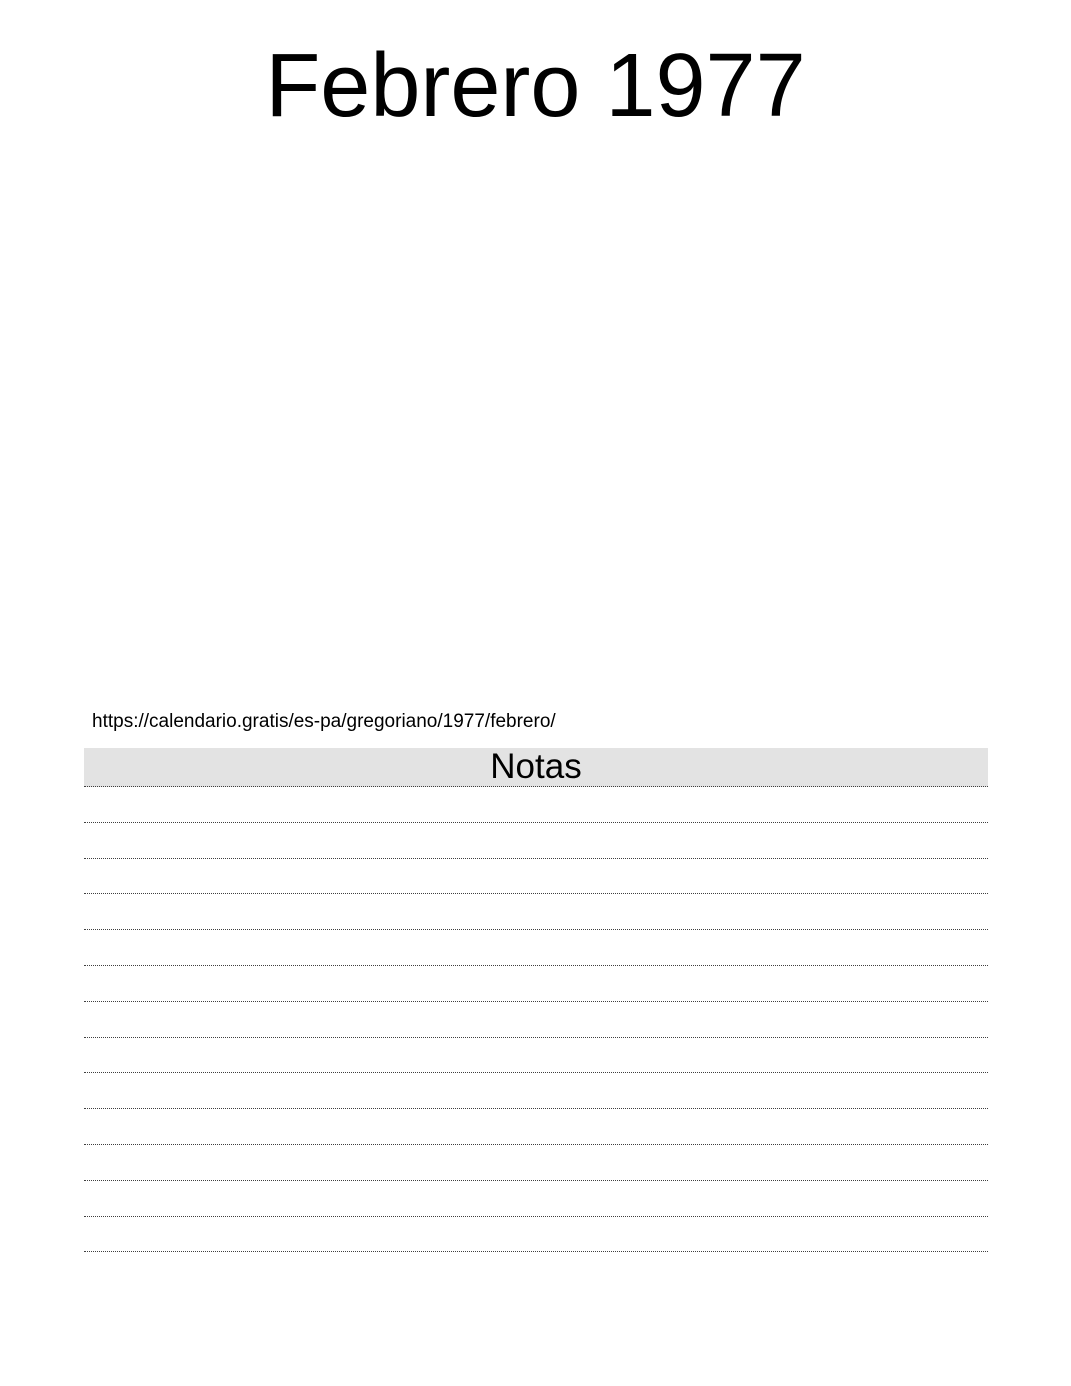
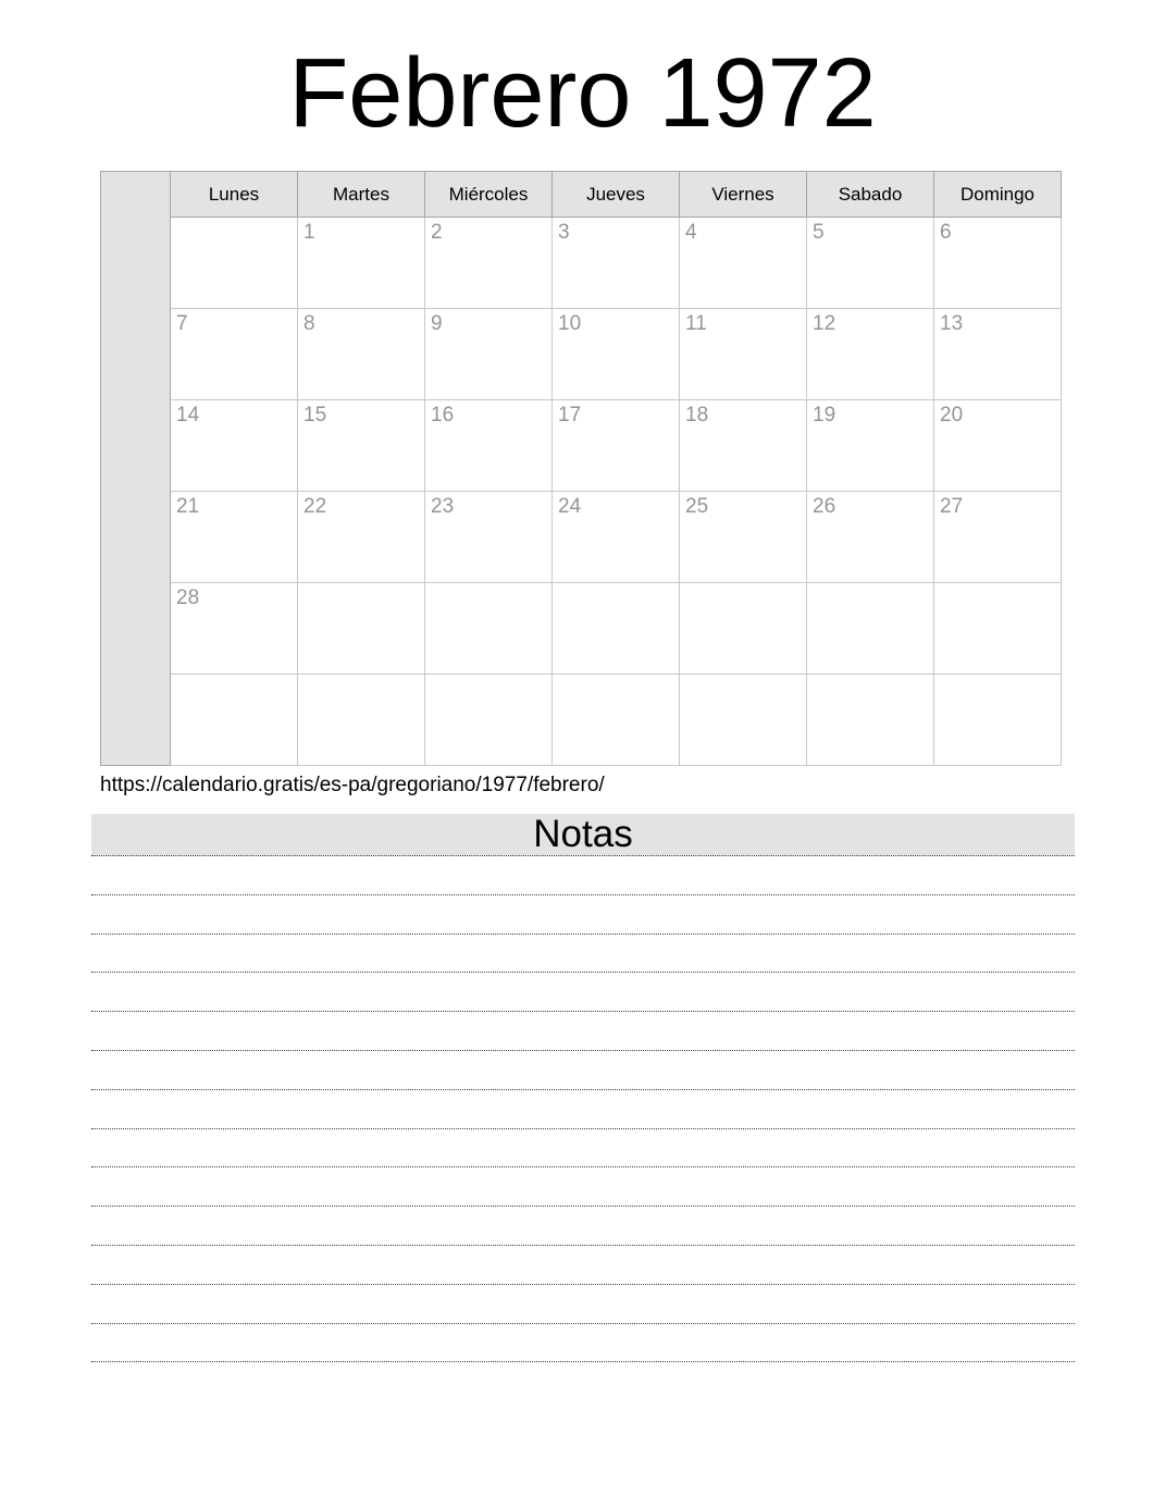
- Febrero 1977
+ Febrero 1972
+ 	Lunes	Martes	Miércoles	Jueves	Viernes	Sabado	Domingo
+ 	1	2	3	4	5	6
+ 7	8	9	10	11	12	13
+ 14	15	16	17	18	19	20
+ 21	22	23	24	25	26	27
+ 28
  https://calendario.gratis/es-pa/gregoriano/1977/febrero/
  Notas
